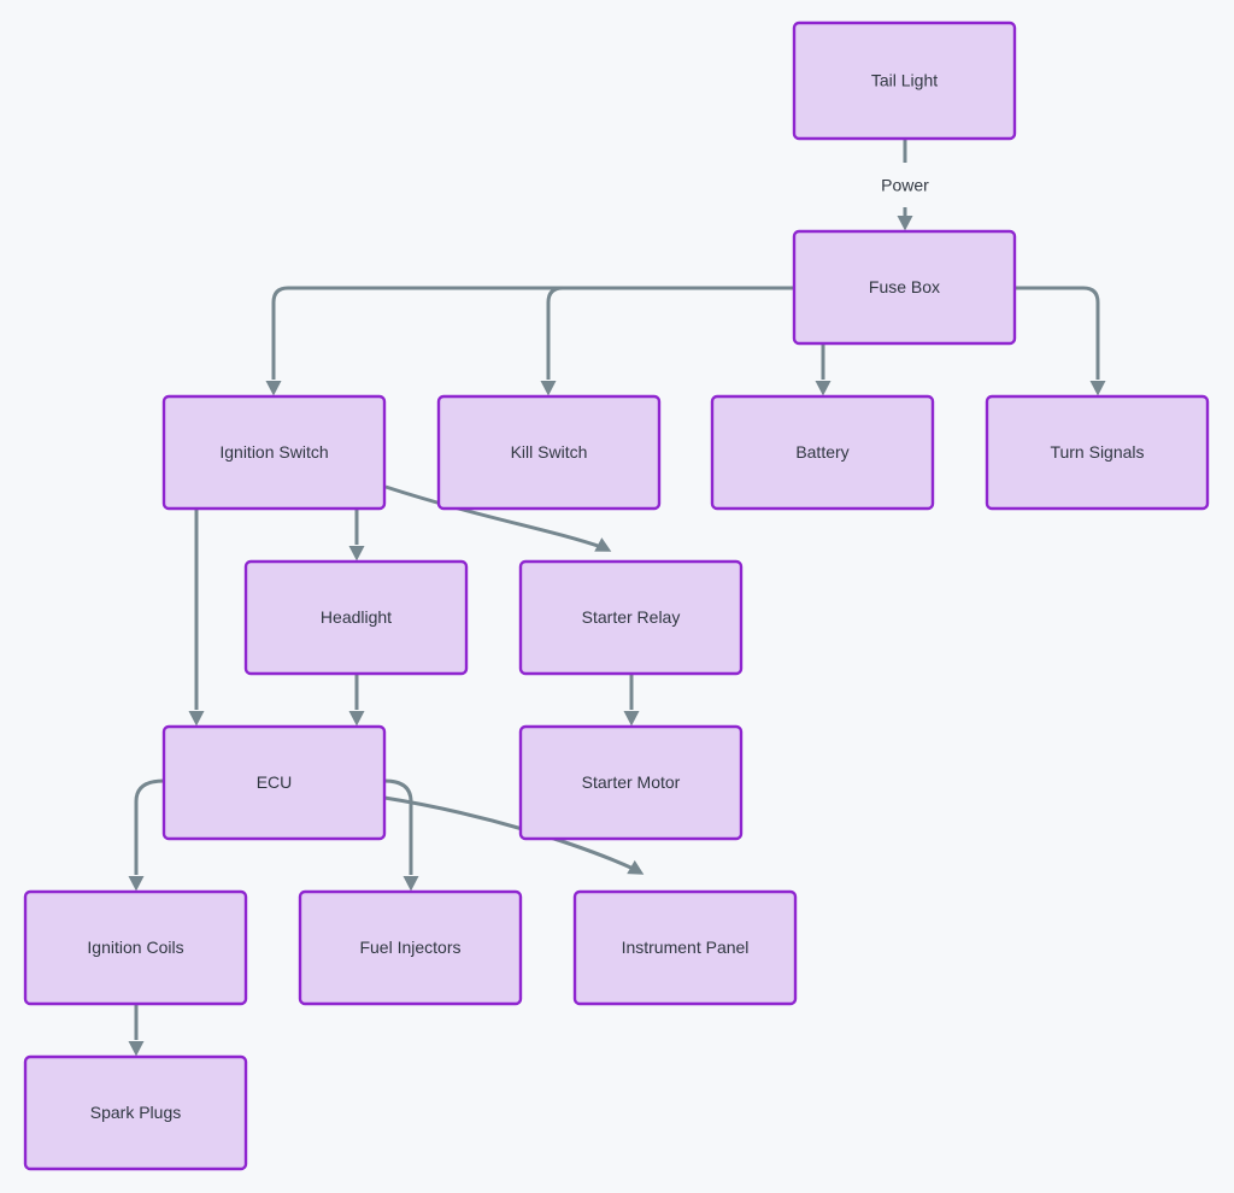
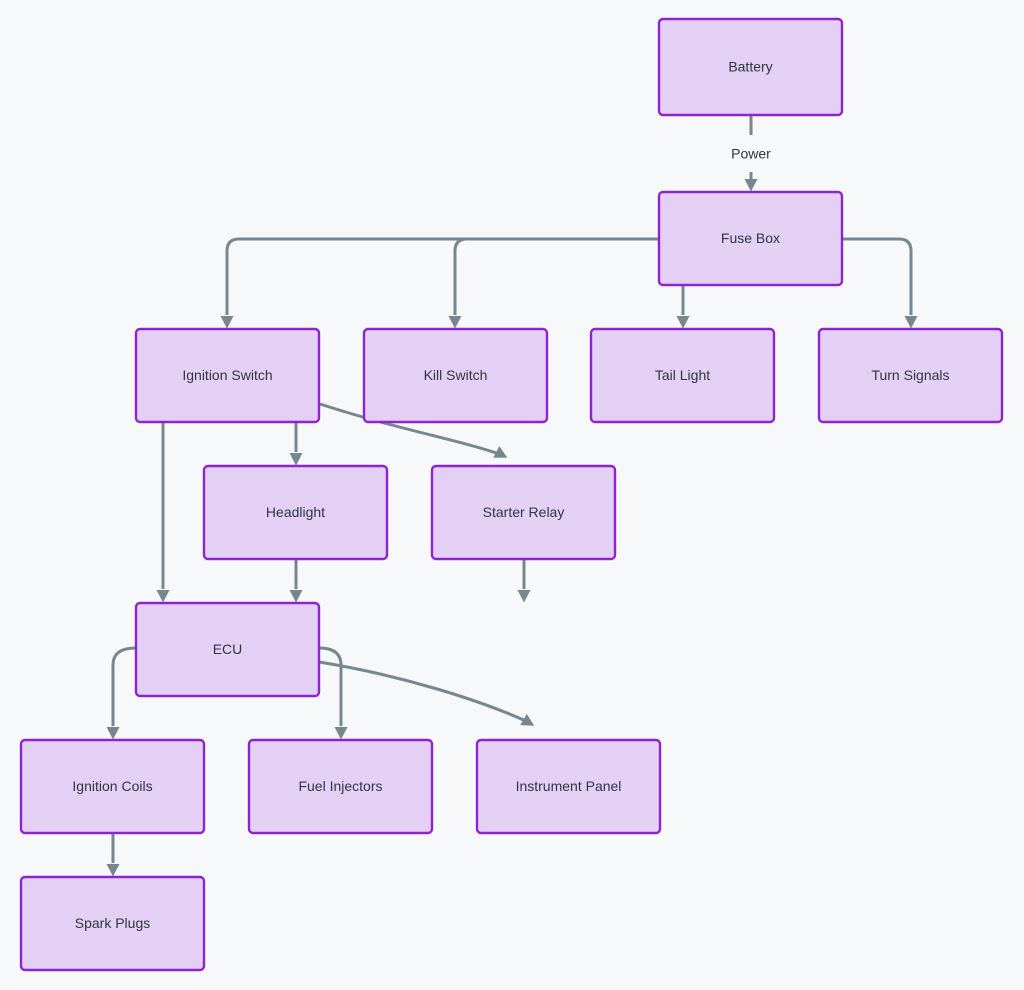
- Tail Light
+ Battery
  Fuse Box
  Ignition Switch
  Kill Switch
- Battery
+ Tail Light
  Turn Signals
  Headlight
  Starter Relay
  ECU
- Starter Motor
  Ignition Coils
  Fuel Injectors
  Instrument Panel
  Spark Plugs
  Power
